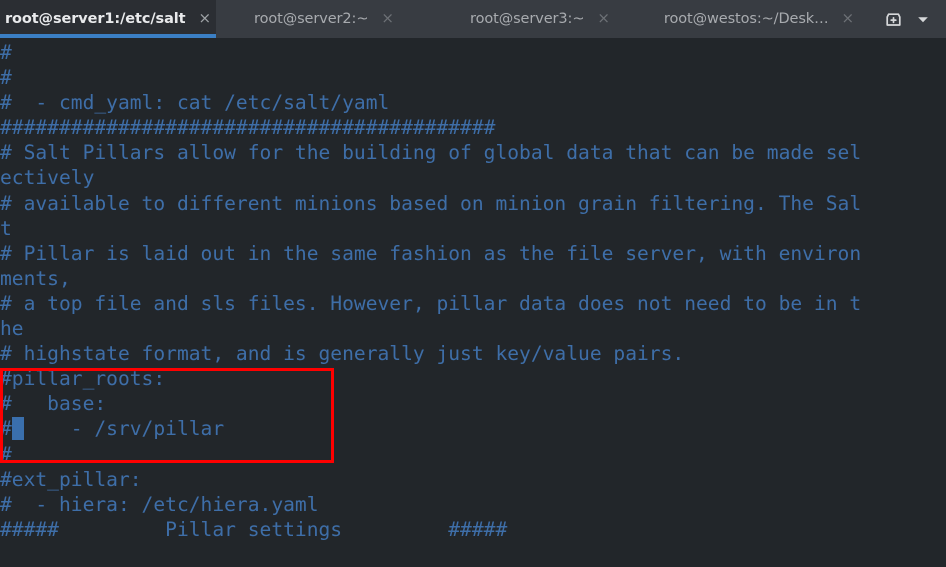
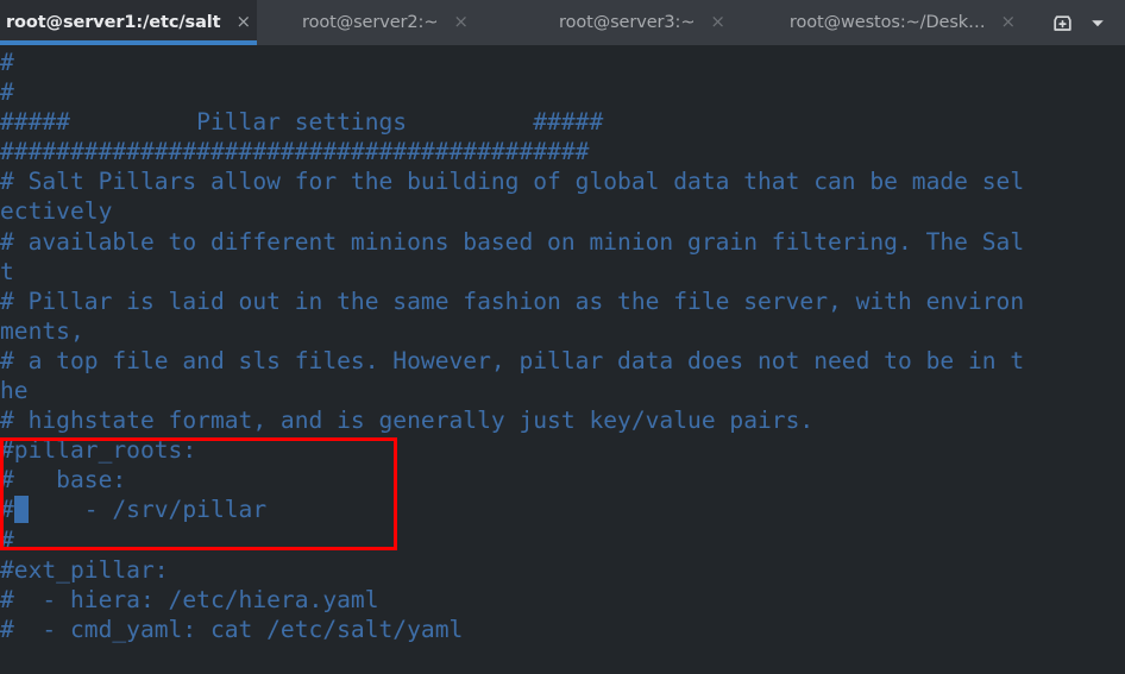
  root@server1:/etc/salt
  ×
  root@server2:~
  ×
  root@server3:~
  ×
  root@westos:~/Desk…
  ×
  #
  #
- # - cmd_yaml: cat /etc/salt/yaml
+ ##### Pillar settings #####
  ##########################################
  # Salt Pillars allow for the building of global data that can be made sel
  ectively
  # available to different minions based on minion grain filtering. The Sal
  t
  # Pillar is laid out in the same fashion as the file server, with environ
  ments,
  # a top file and sls files. However, pillar data does not need to be in t
  he
  # highstate format, and is generally just key/value pairs.
  #pillar_roots:
  # base:
  # - /srv/pillar
  #
  #ext_pillar:
  # - hiera: /etc/hiera.yaml
- ##### Pillar settings #####
+ # - cmd_yaml: cat /etc/salt/yaml
